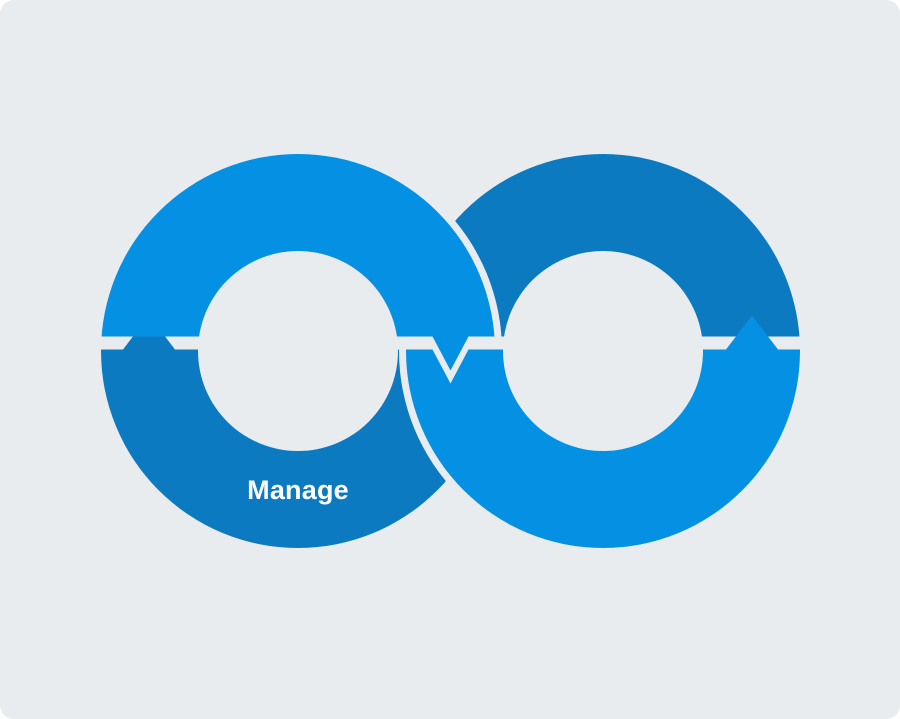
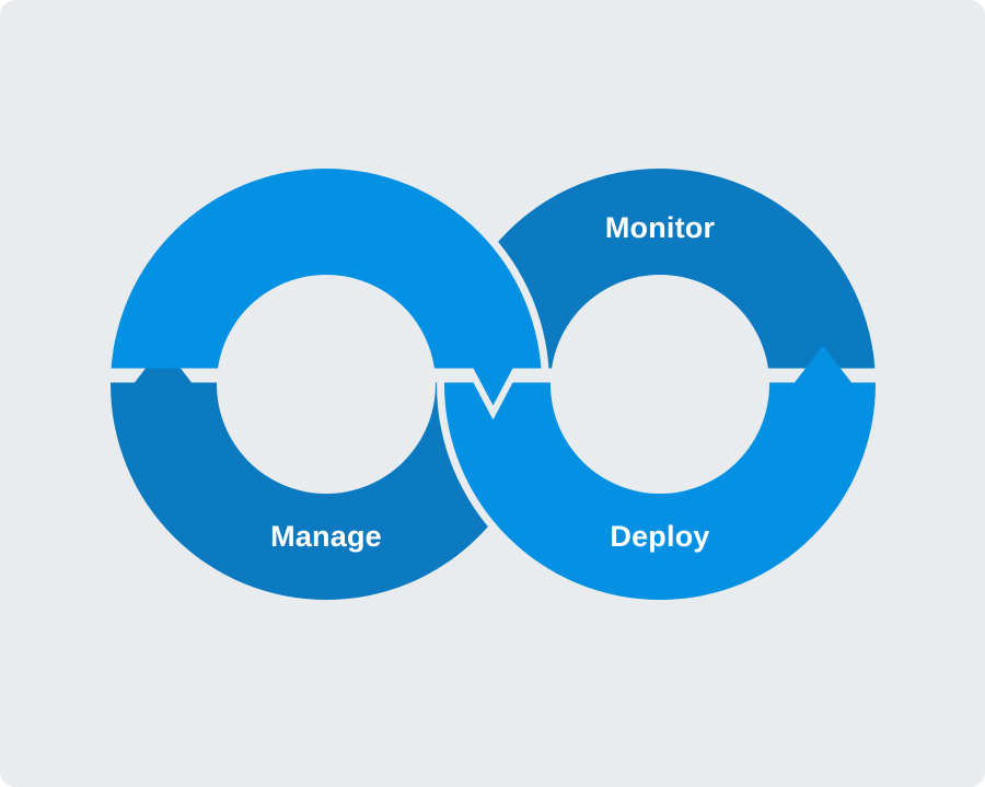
  Manage
+ Monitor
+ Deploy
